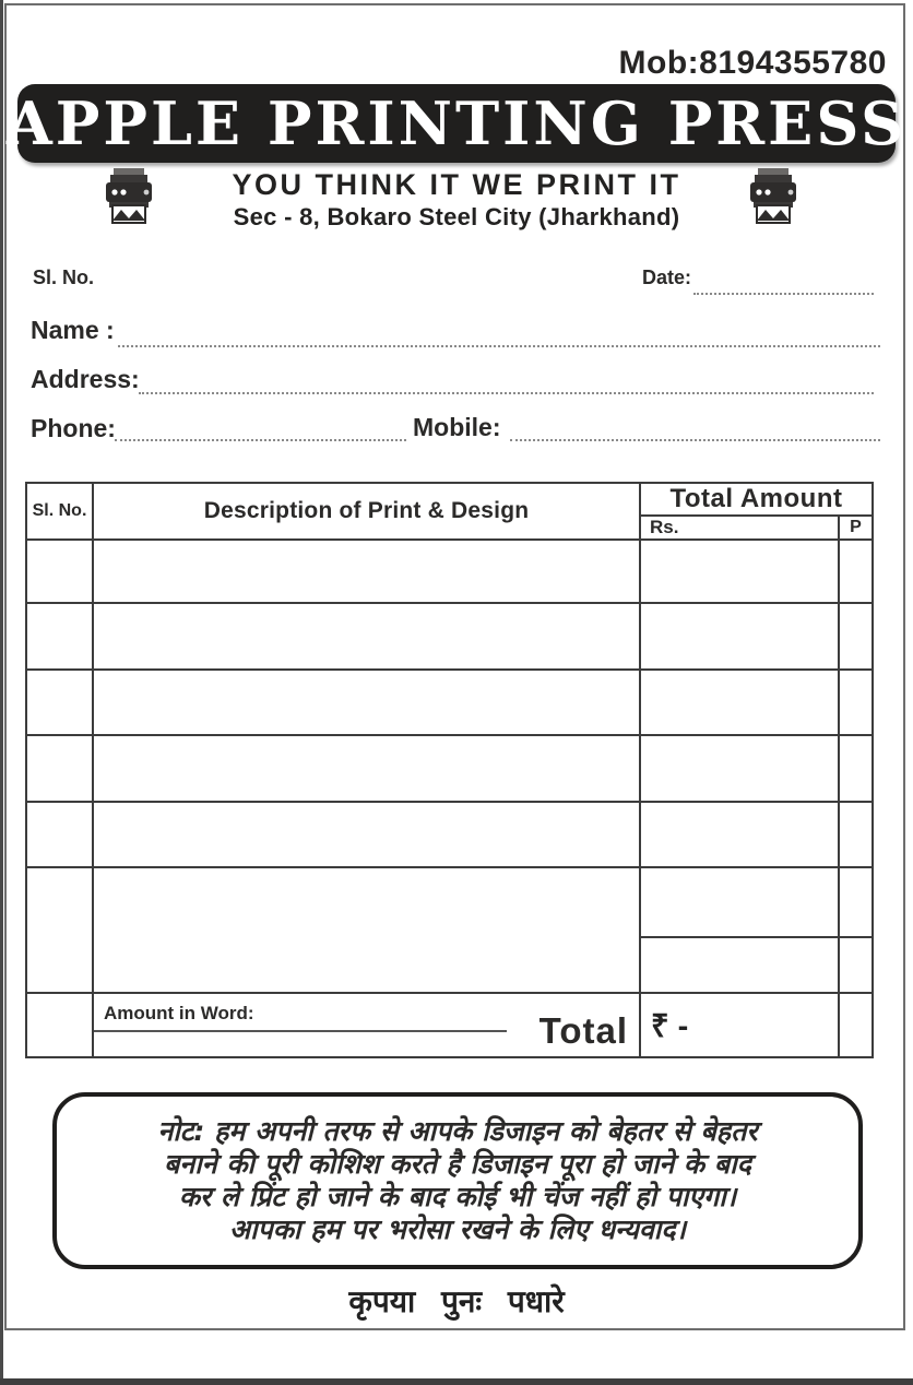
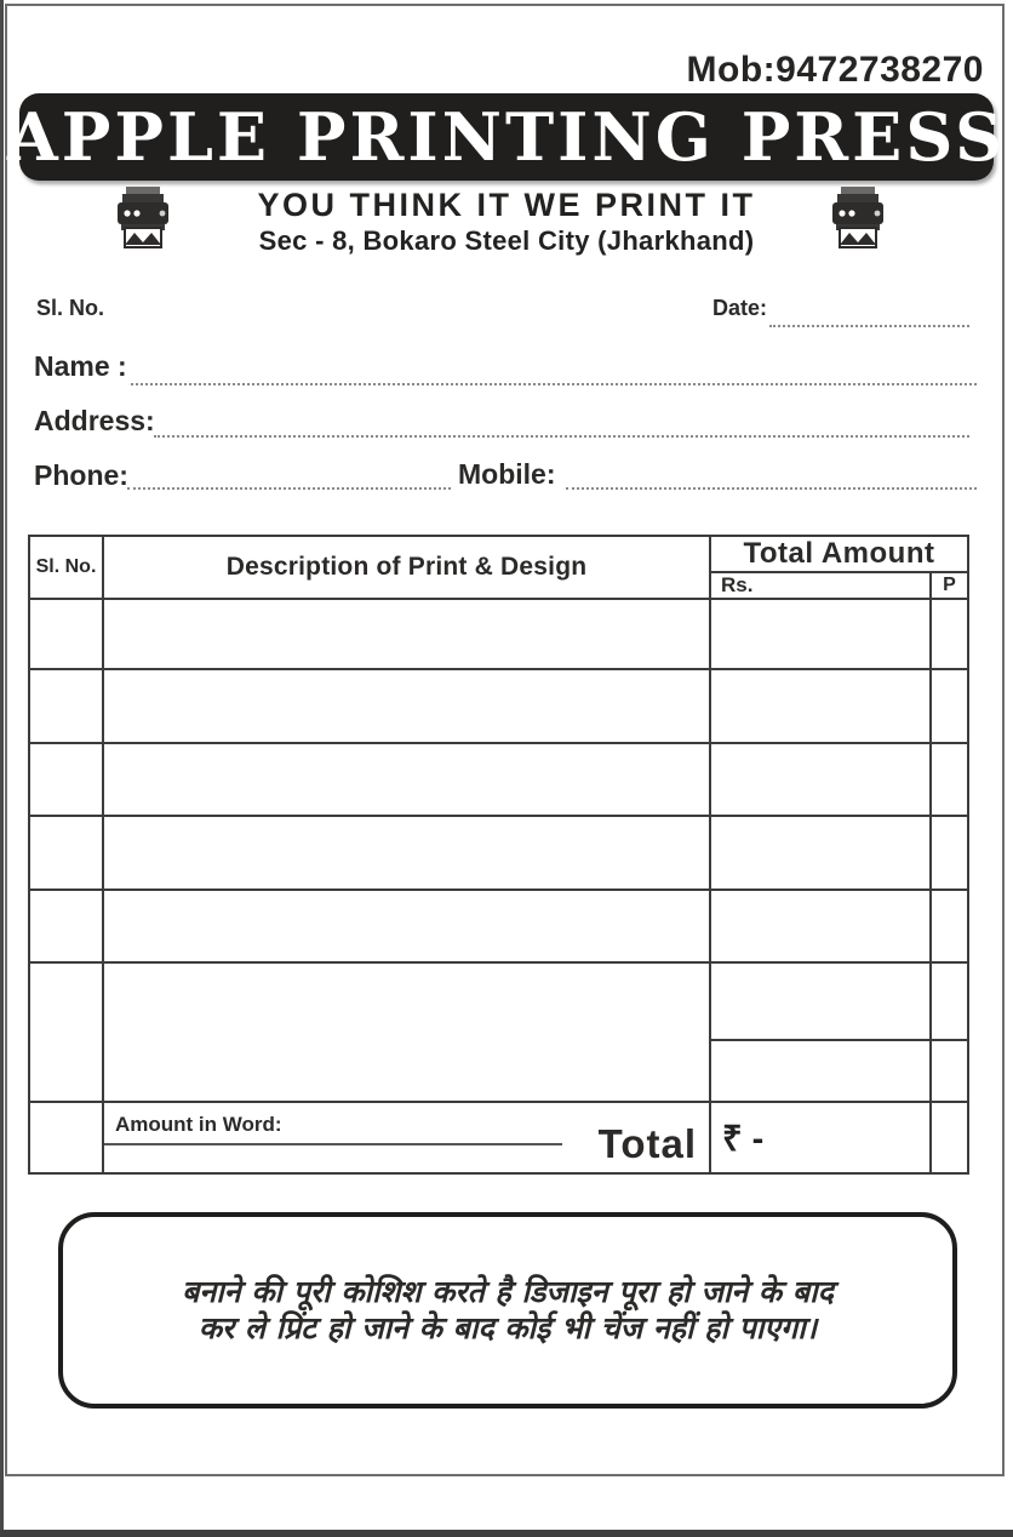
- Mob:8194355780
+ Mob:9472738270
  APPLE PRINTING PRESS
  YOU THINK IT WE PRINT IT
  Sec - 8, Bokaro Steel City (Jharkhand)
  Sl. No.
  Date:
  Name :
  Address:
  Phone:
  Mobile:
  Sl. No.	Description of Print & Design	Total Amount
  Rs.	P
  	Amount in Word: Total	₹ -
- नोट: हम अपनी तरफ से आपके डिजाइन को बेहतर से बेहतर
  बनाने की पूरी कोशिश करते है डिजाइन पूरा हो जाने के बाद
  कर ले प्रिंट हो जाने के बाद कोई भी चेंज नहीं हो पाएगा।
- आपका हम पर भरोसा रखने के लिए धन्यवाद।
- कृपया पुनः पधारे
